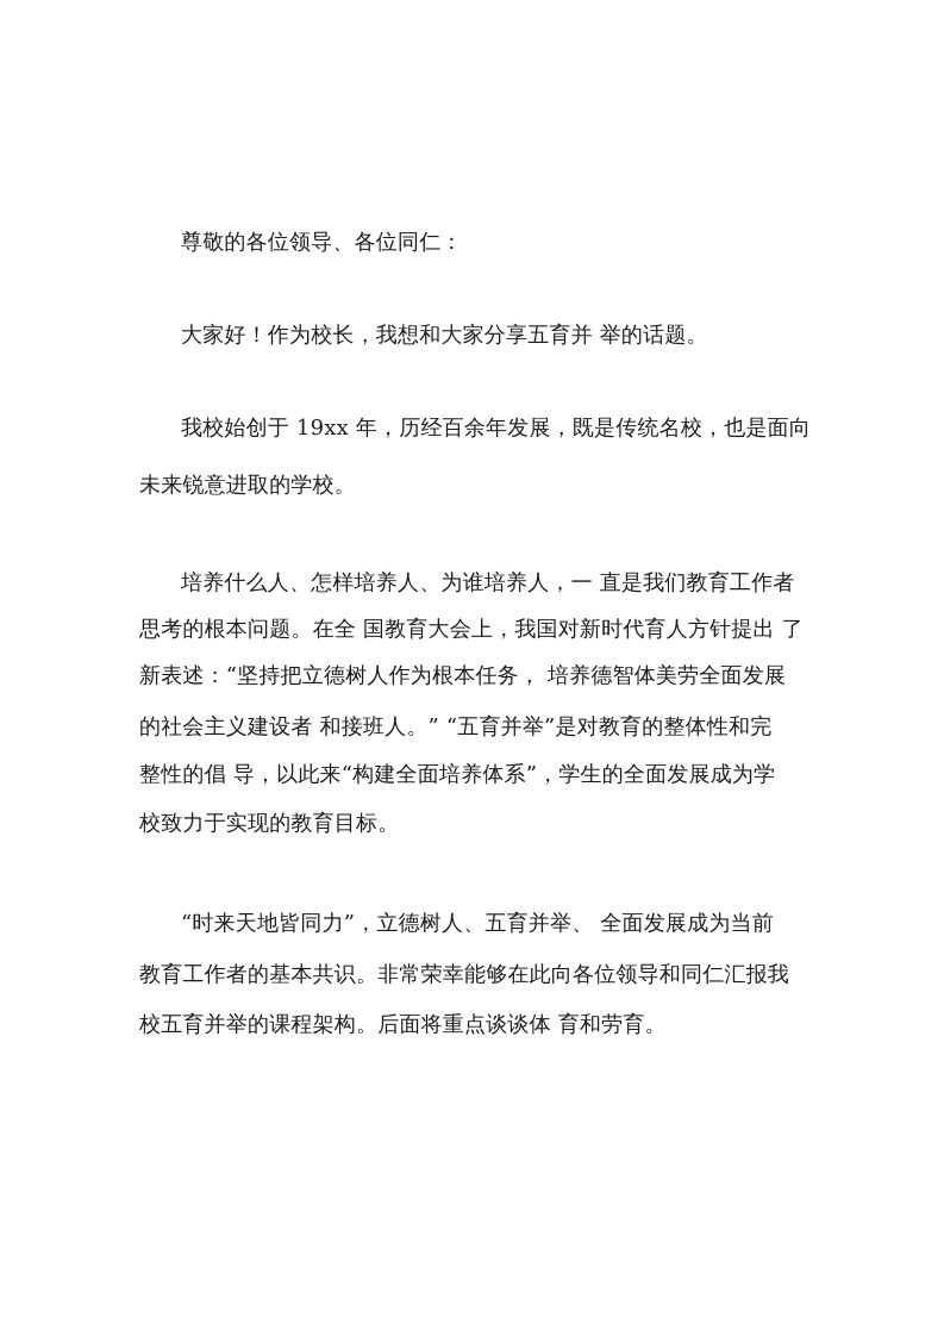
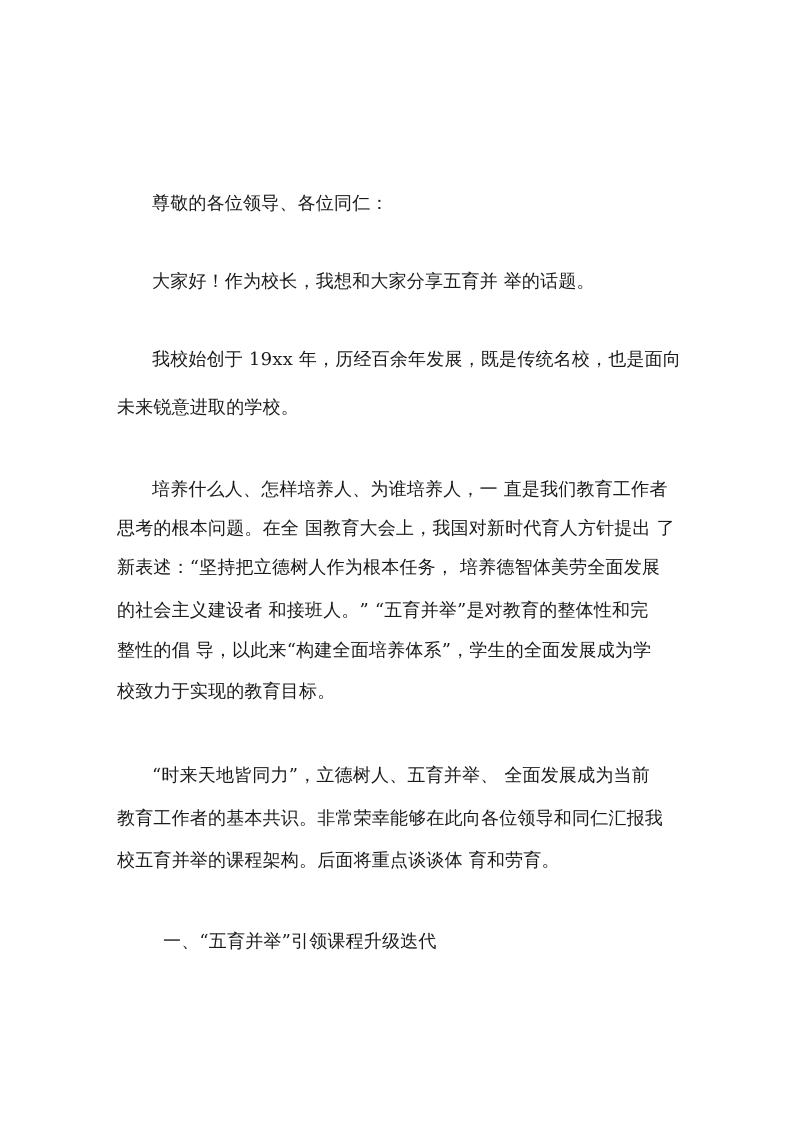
  尊敬的各位领导、各位同仁：
  大家好！作为校长，我想和大家分享五育并 举的话题。
  我校始创于 19xx 年，历经百余年发展，既是传统名校，也是面向
  未来锐意进取的学校。
  培养什么人、怎样培养人、为谁培养人，一 直是我们教育工作者
  思考的根本问题。在全 国教育大会上，我国对新时代育人方针提出 了
  新表述：“坚持把立德树人作为根本任务， 培养德智体美劳全面发展
  的社会主义建设者 和接班人。” “五育并举”是对教育的整体性和完
  整性的倡 导，以此来“构建全面培养体系”，学生的全面发展成为学
  校致力于实现的教育目标。
  “时来天地皆同力”，立德树人、五育并举、 全面发展成为当前
  教育工作者的基本共识。非常荣幸能够在此向各位领导和同仁汇报我
  校五育并举的课程架构。后面将重点谈谈体 育和劳育。
+ 一、“五育并举”引领课程升级迭代
